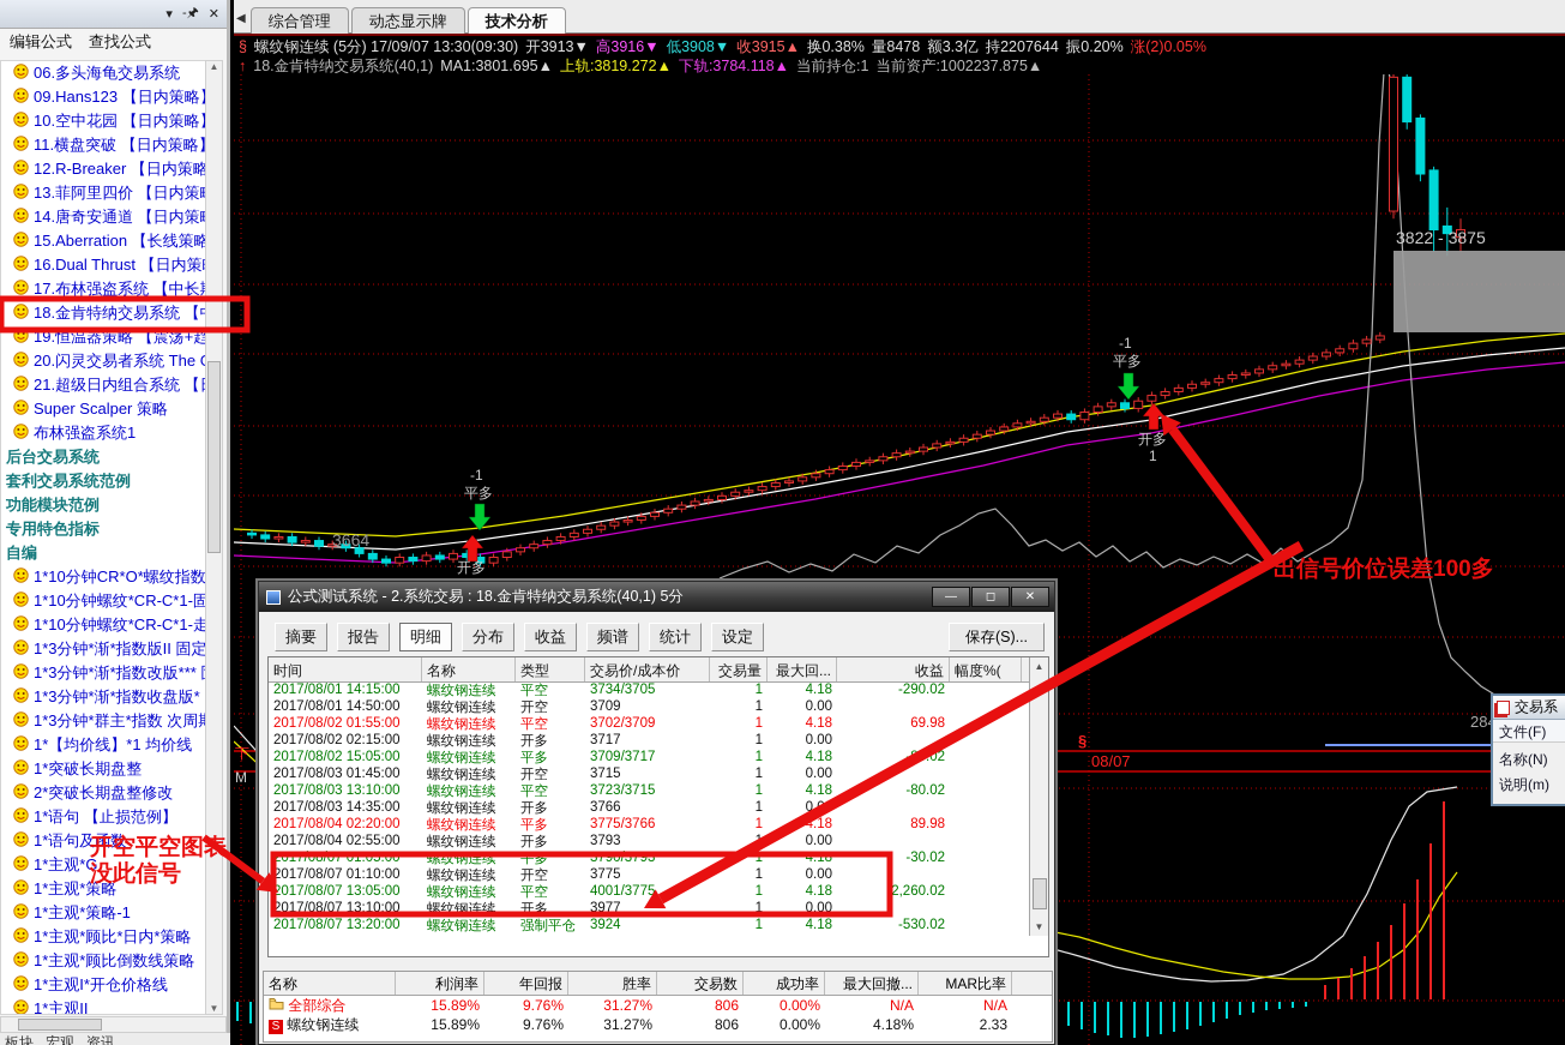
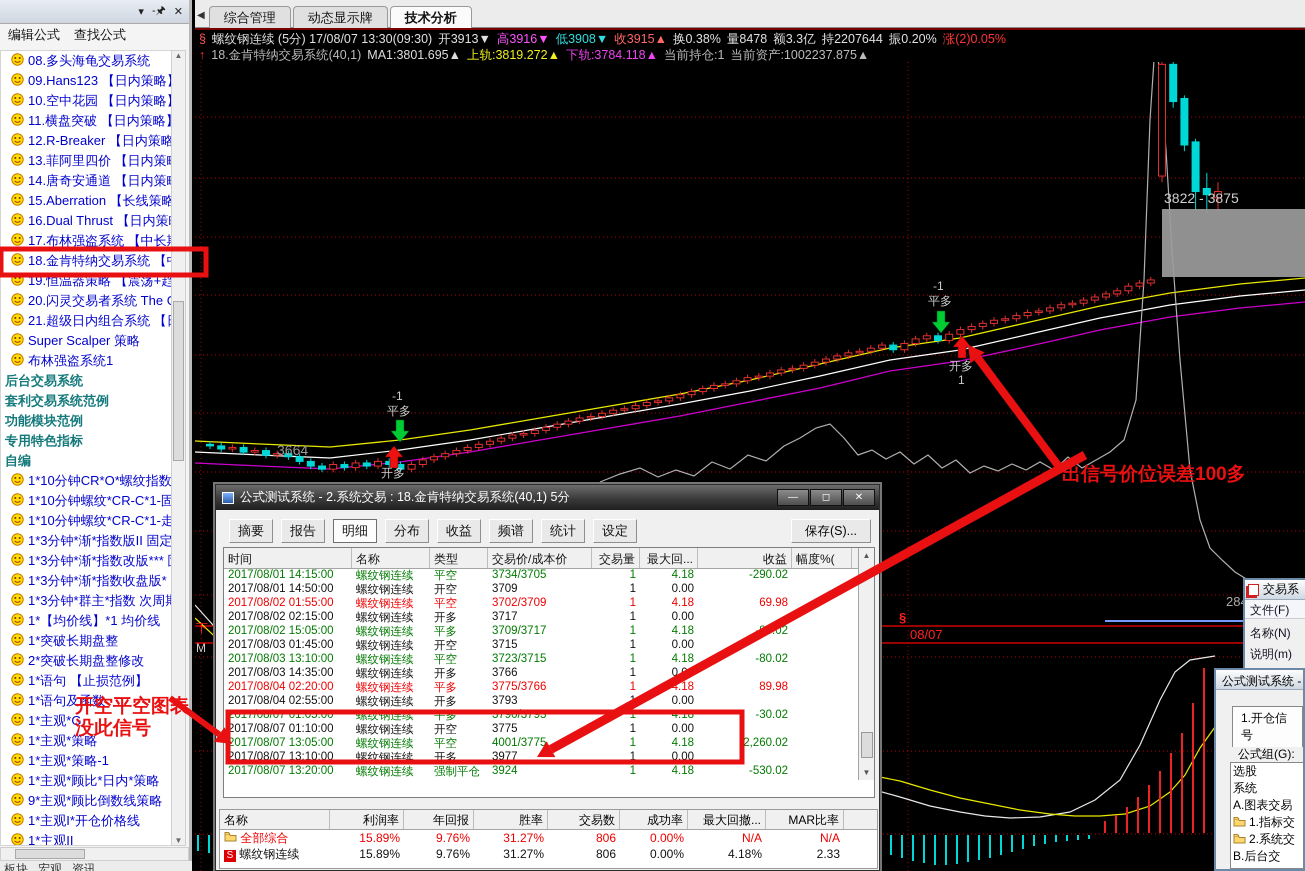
  3822 - 3875
  3664
  08/07
  §
  下
  M
  -1
  平多
  开多
  -1
  平多
  开多
  1
  ◀
  综合管理 动态显示牌 技术分析
- § 螺纹钢连续 (5分) 17/09/07 13:30(09:30) 开3913▼ 高3916▼ 低3908▼ 收3915▲ 换0.38% 量8478 额3.3亿 持2207644 振0.20% 涨(2)0.05%
+ § 螺纹钢连续 (5分) 17/08/07 13:30(09:30) 开3913▼ 高3916▼ 低3908▼ 收3915▲ 换0.38% 量8478 额3.3亿 持2207644 振0.20% 涨(2)0.05%
  ↑ 18.金肯特纳交易系统(40,1) MA1:3801.695▲ 上轨:3819.272▲ 下轨:3784.118▲ 当前持仓:1 当前资产:1002237.875▲
  ▾
  -🖈
  ✕
  编辑公式
  查找公式
- 06.多头海龟交易系统
+ 08.多头海龟交易系统
  09.Hans123 【日内策略
  10.空中花园 【日内策略
  11.横盘突破 【日内策略
  12.R-Breaker 【日内策略
  13.菲阿里四价 【日内策
  14.唐奇安通道 【日内策
  15.Aberration 【长线策略
  16.Dual Thrust 【日内策
  17.布林强盗系统 【中长
  18.金肯特纳交易系统 【
  19.恒温器策略 【震荡+趋
  20.闪灵交易者系统 The
  21.超级日内组合系统 【
  Super Scalper 策略
  布林强盗系统1
  后台交易系统
  套利交易系统范例
  功能模块范例
  专用特色指标
  自编
  1*10分钟CR*O*螺纹指数
  1*10分钟螺纹*CR-C*1-固
  1*10分钟螺纹*CR-C*1-走
  1*3分钟*渐*指数版II 固定
  1*3分钟*渐*指数改版***
  1*3分钟*渐*指数收盘版*
  1*3分钟*群主*指数 次周
  1*【均价线】*1 均价线
  1*突破长期盘整
  2*突破长期盘整修改
  1*语句 【止损范例】
  1*语句及函数
  1*主观*G
  1*主观*策略
  1*主观*策略-1
  1*主观*顾比*日内*策略
- 1*主观*顾比倒数线策略
+ 9*主观*顾比倒数线策略
  1*主观I*开仓价格线
  1*主观II
  ▲
  ▼
  板块
  宏观
  资讯
  公式测试系统 - 2.系统交易 : 18.金肯特纳交易系统(40,1) 5分
  —
  ◻
  ✕
  摘要
  报告
  明细
  分布
  收益
  频谱
  统计
  设定
  保存(S)...
  时间
  名称
  类型
  交易价/成本价
  交易量
  最大回...
  收益
  幅度%(
  2017/08/01 14:15:00
  螺纹钢连续
  平空
  3734/3705
  1
  4.18
  -290.02
  2017/08/01 14:50:00
  螺纹钢连续
  开空
  3709
  1
  0.00
  2017/08/02 01:55:00
  螺纹钢连续
  平空
  3702/3709
  1
  4.18
  69.98
  2017/08/02 02:15:00
  螺纹钢连续
  开多
  3717
  1
  0.00
  2017/08/02 15:05:00
  螺纹钢连续
  平多
  3709/3717
  1
  4.18
  2017/08/03 01:45:00
  螺纹钢连续
  开空
  3715
  1
  0.00
  2017/08/03 13:10:00
  螺纹钢连续
  平空
  3723/3715
  1
  4.18
  -80.02
  2017/08/03 14:35:00
  螺纹钢连续
  开多
  3766
  1
  2017/08/04 02:20:00
  螺纹钢连续
  平多
  3775/3766
  1
  4.18
  89.98
  2017/08/04 02:55:00
  螺纹钢连续
  开多
  3793
  0.00
  2017/08/07 01:05:00
  螺纹钢连续
  平多
  3790/3793
  1
  4.18
  -30.02
  2017/08/07 01:10:00
  螺纹钢连续
  开空
  3775
  1
  0.00
  017/08/07 13:05:00
  螺纹钢连续
  平空
  4001/3775
  1
  4.18
  2,260.02
  2017/08/07 13:10:00
  螺纹钢连续
  开多
  3977
  1
  0.00
  2017/08/07 13:20:00
  螺纹钢连续
  强制平仓
  3924
  1
  4.18
  -530.02
  ▲
  ▼
  名称
  利润率
  年回报
  胜率
  交易数
  成功率
  最大回撤...
  MAR比率
  全部综合
  15.89%
  9.76%
  31.27%
  806
  0.00%
  N/A
  N/A
  S 螺纹钢连续
  15.89%
  9.76%
  31.27%
  806
  0.00%
  4.18%
  2.33
  交易系
  文件(F)
  名称(N)
  说明(m)
+ 公式测试系统 -
+ 1.开仓信号
+ 公式组(G):
+ 选股
+ 系统
+ A.图表交易
+ 1.指标交
+ 2.系统交
+ B.后台交
  出信号价位误差100多
  开空平空图表
  没此信号
